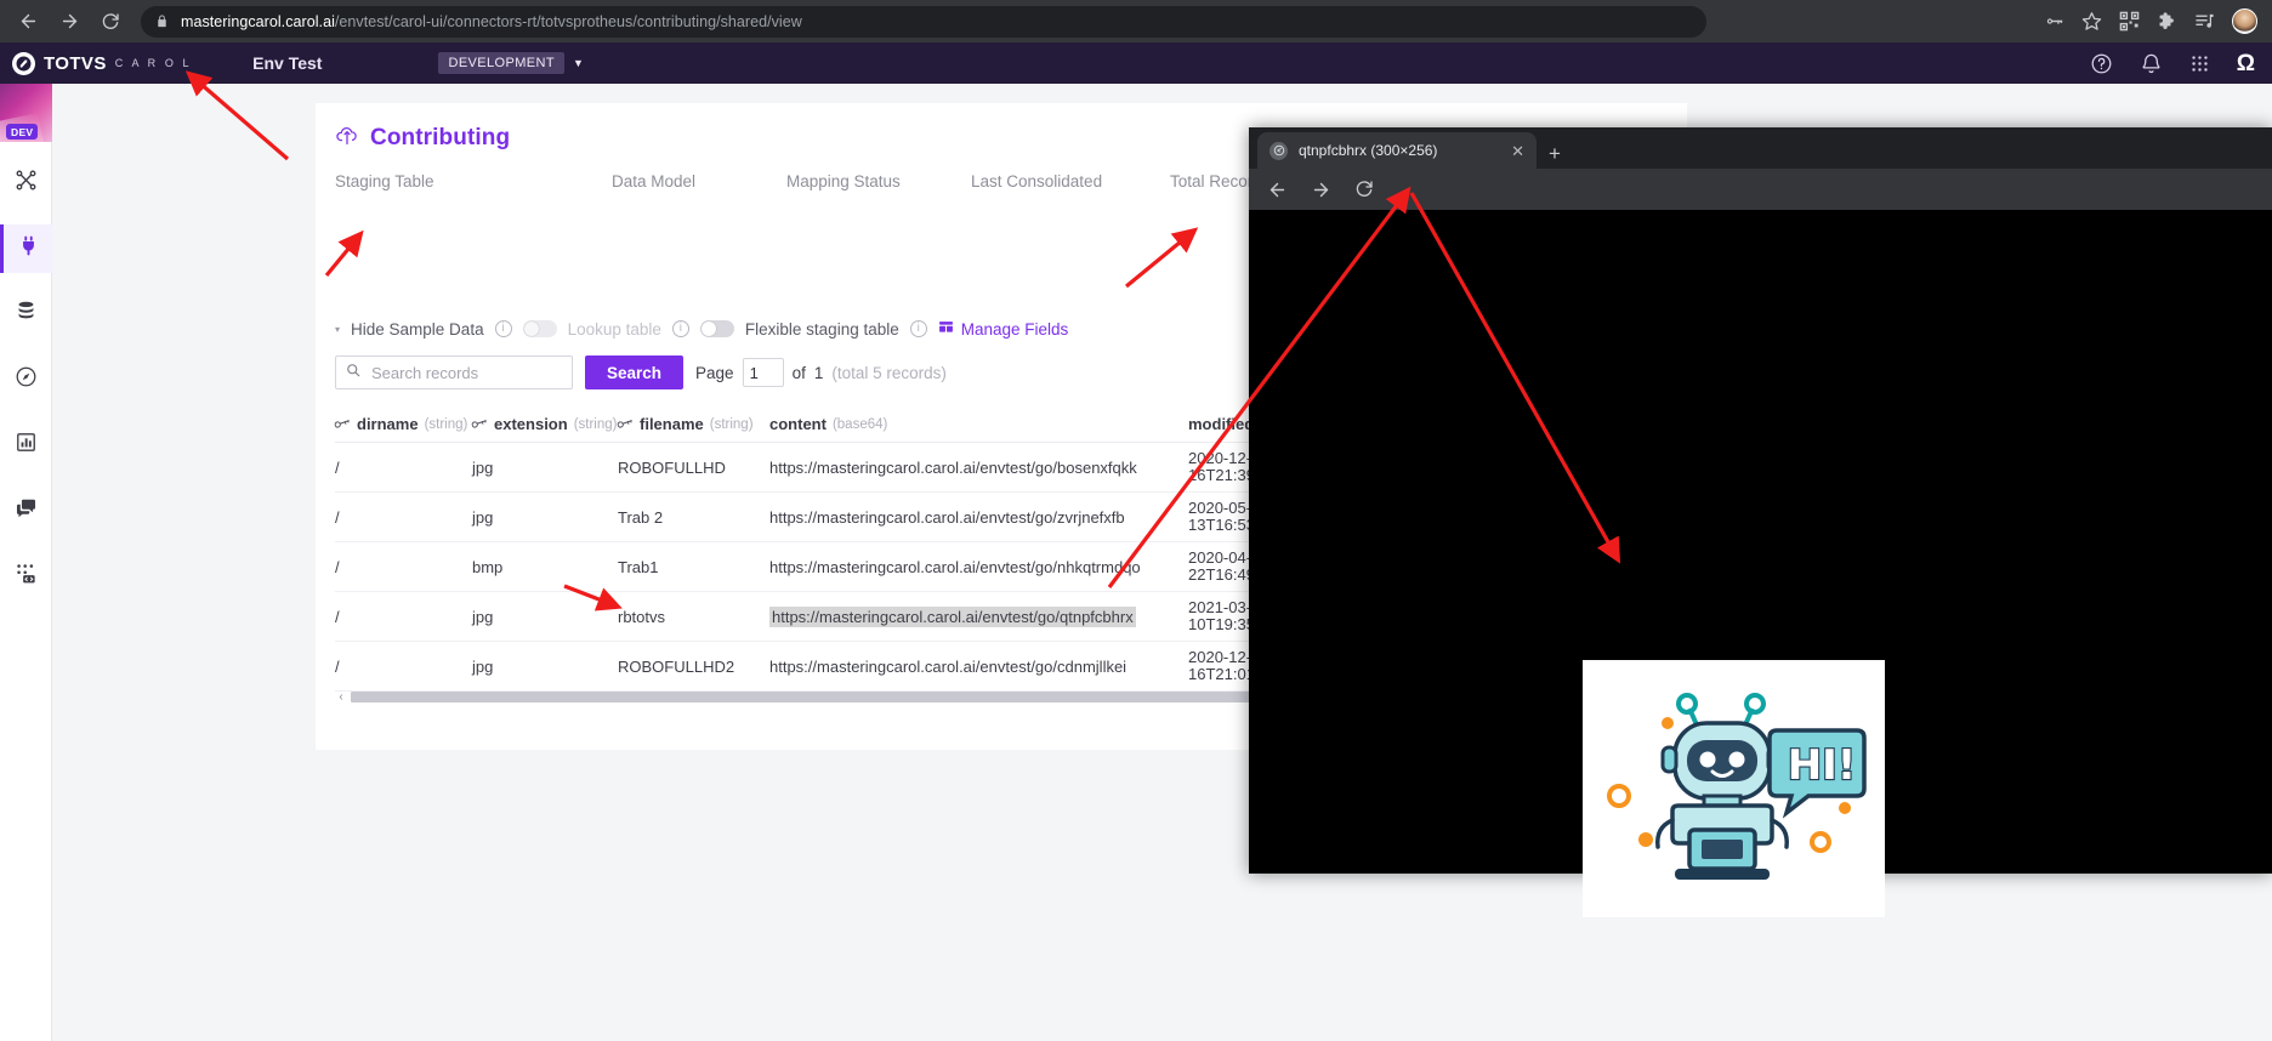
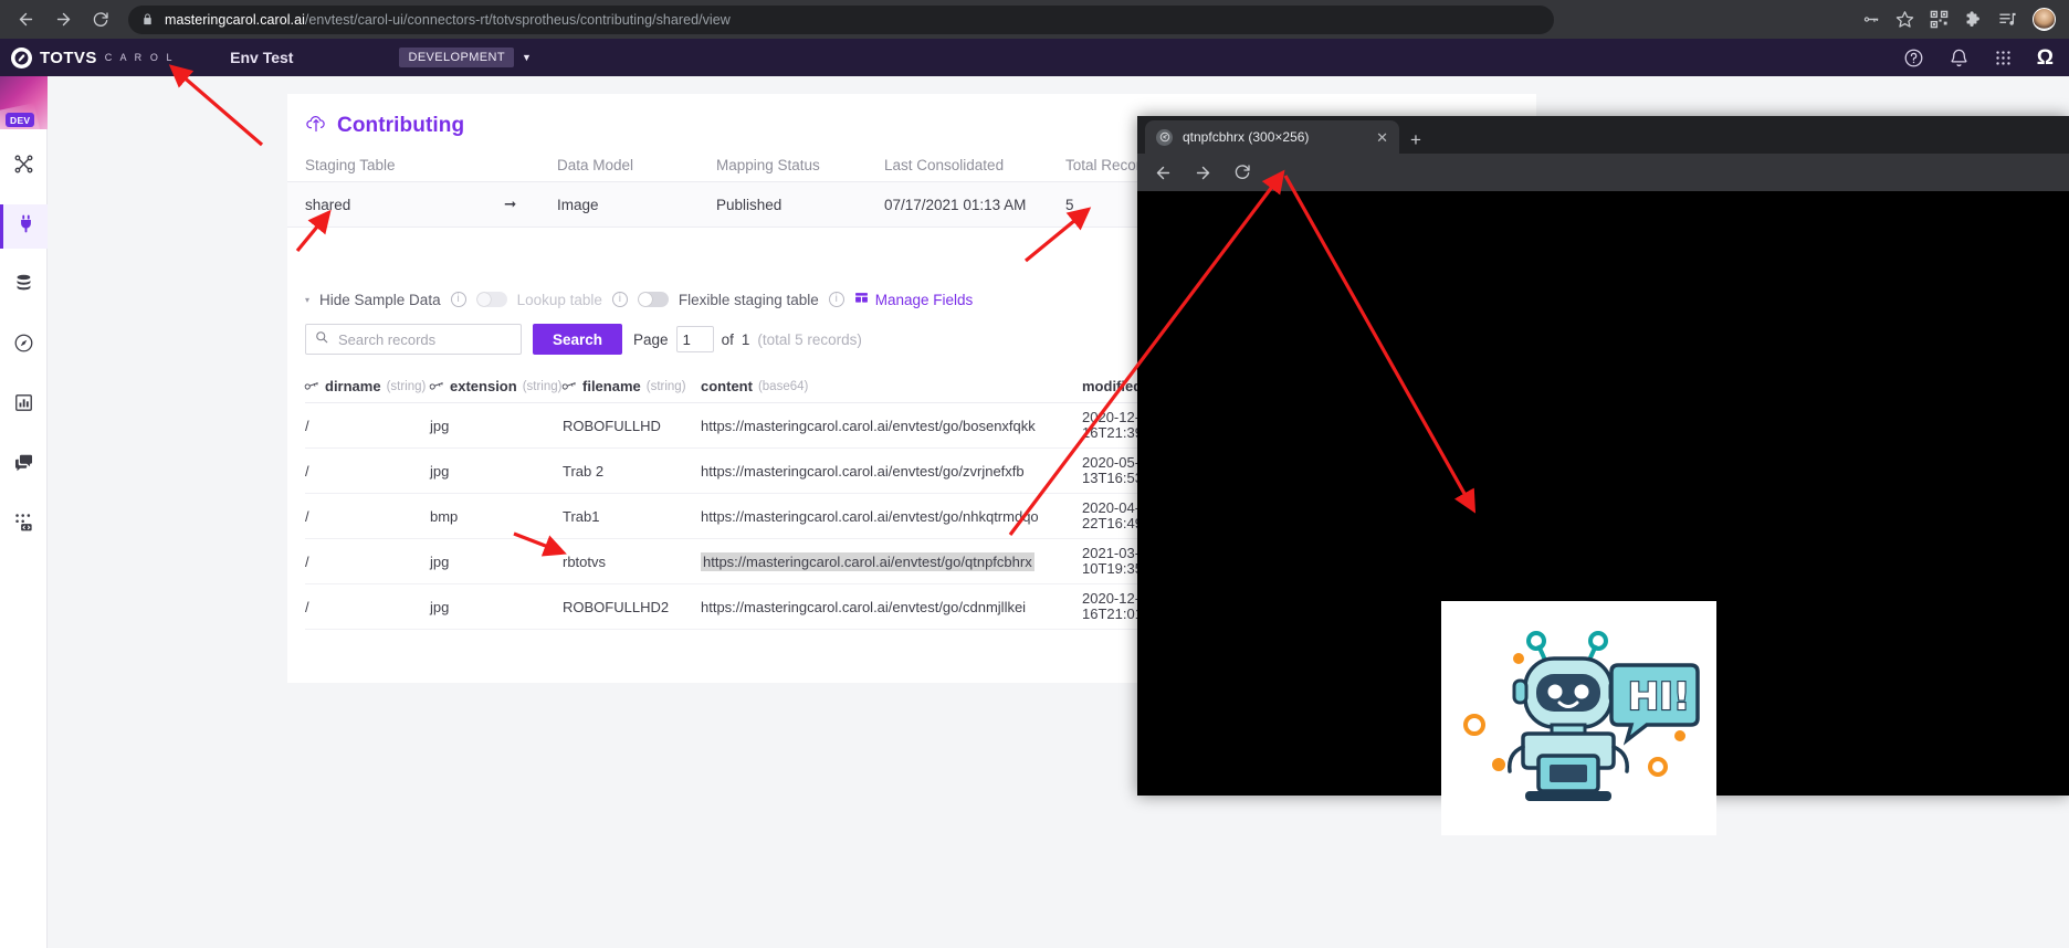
  masteringcarol.carol.ai/envtest/carol-ui/connectors-rt/totvsprotheus/contributing/shared/view
  TOTVS
  C A R O L
  Env Test
  DEVELOPMENT
  ▼
  Ω
  DEV
  Contributing
  Staging Table
  Data Model
  Mapping Status
  Last Consolidated
  Total Reco
+ shared
+ ➞
+ Image
+ Published
+ 07/17/2021 01:13 AM
+ 5
  ▾
  Hide Sample Data
  i
  Lookup table
  i
  Flexible staging table
  i
  Manage Fields
  Search records
  Search
  Page
  1
  of
  1
  (total 5 records)
  dirname
  (string)
  extension
  (string)
  filename
  (string)
  content
  (base64)
  modife
  /
  jpg
  ROBOFULLHD
  https://masteringcarol.carol.ai/envtest/go/bosenxfqkk
  2020-12
  /
  jpg
  Trab 2
  https://masteringcarol.carol.ai/envtest/go/zvrjnefxfb
  2020-05
  /
  bmp
  Trab1
  https://masteringcarol.carol.ai/envtest/go/nhkqtrmdqo
  2020-04
  /
  jpg
  rbtotvs
  https://masteringcarol.carol.ai/envtest/go/qtnpfcbhrx
  2021-03
  /
  jpg
  ROBOFULLHD2
  https://masteringcarol.carol.ai/envtest/go/cdnmjllkei
  2020-12
- ‹
  qtnpfcbhrx (300×256)
  ✕
  +
  HI!
